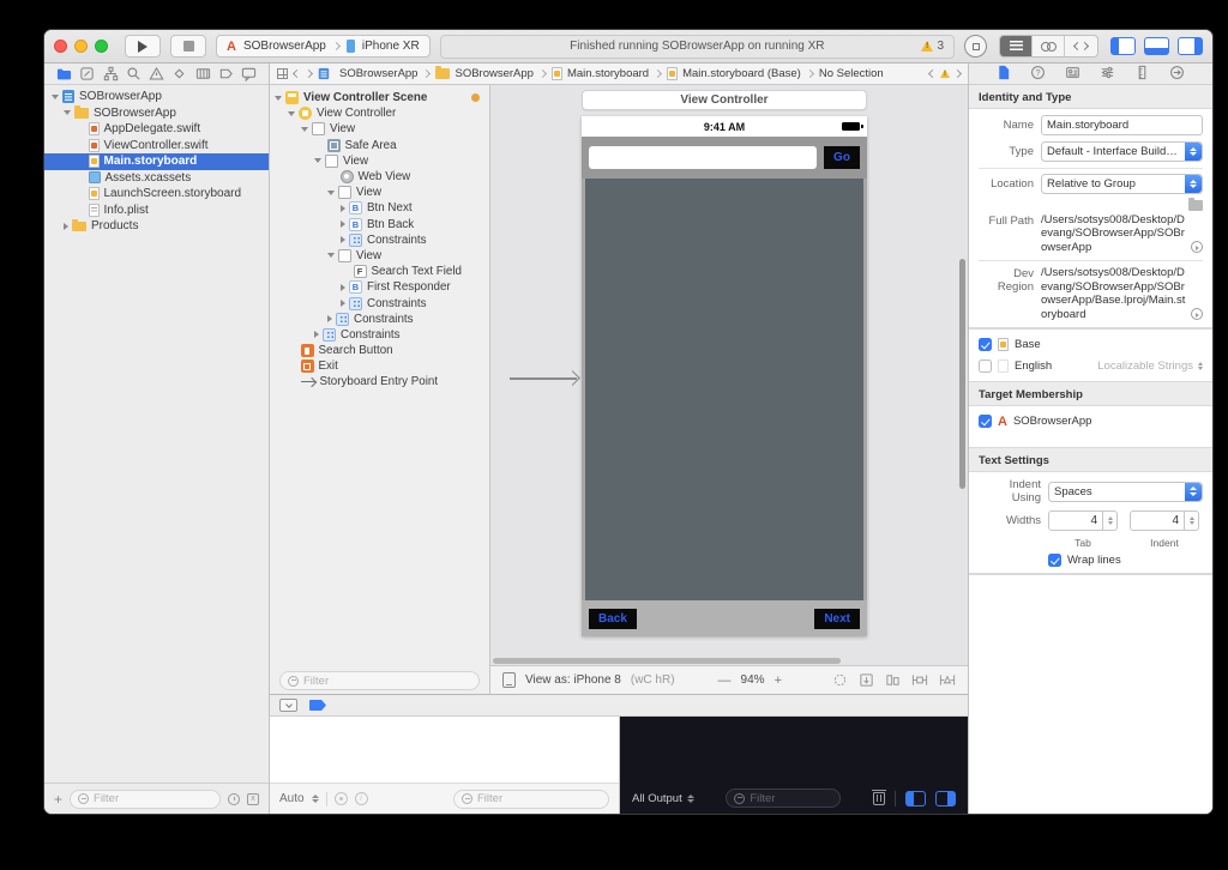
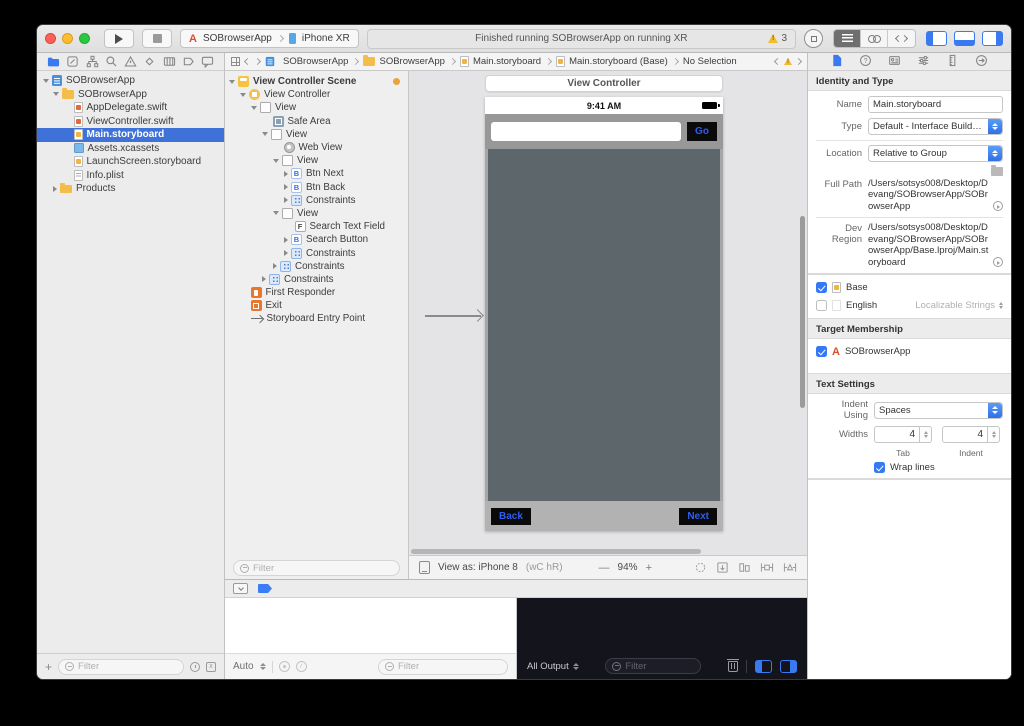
  A
  SOBrowserApp
  iPhone XR
  Finished running SOBrowserApp on running XR
  3
  SOBrowserApp
  SOBrowserApp
  AppDelegate.swift
  ViewController.swift
  Main.storyboard
  Assets.xcassets
  LaunchScreen.storyboard
  Info.plist
  Products
  +
  Filter
  SOBrowserApp
  SOBrowserApp
  Main.storyboard
  Main.storyboard (Base)
  No Selection
  View Controller Scene
  View Controller
  View
  Safe Area
  View
  Web View
  View
  B
  Btn Next
  B
  Btn Back
  Constraints
  View
  F
  Search Text Field
  B
- First Responder
+ Search Button
  Constraints
  Constraints
  Constraints
- Search Button
+ First Responder
  Exit
  Storyboard Entry Point
  Filter
  View Controller
  9:41 AM
  Go
  Back
  Next
  View as: iPhone 8
  (wC hR)
  —
  94%
  +
  Auto
  Filter
  All Output
  Filter
  Identity and Type
  Name
  Main.storyboard
  Type
  Default - Interface Builder...
  Location
  Relative to Group
  Full Path
  /Users/sotsys008/Desktop/Devang/SOBrowserApp/SOBrowserApp
  Dev Region
  /Users/sotsys008/Desktop/Devang/SOBrowserApp/SOBrowserApp/Base.lproj/Main.storyboard
  Base
  English
  Localizable Strings
  Target Membership
  A
  SOBrowserApp
  Text Settings
  Indent Using
  Spaces
  Widths
  4
  4
  Tab
  Indent
  Wrap lines
